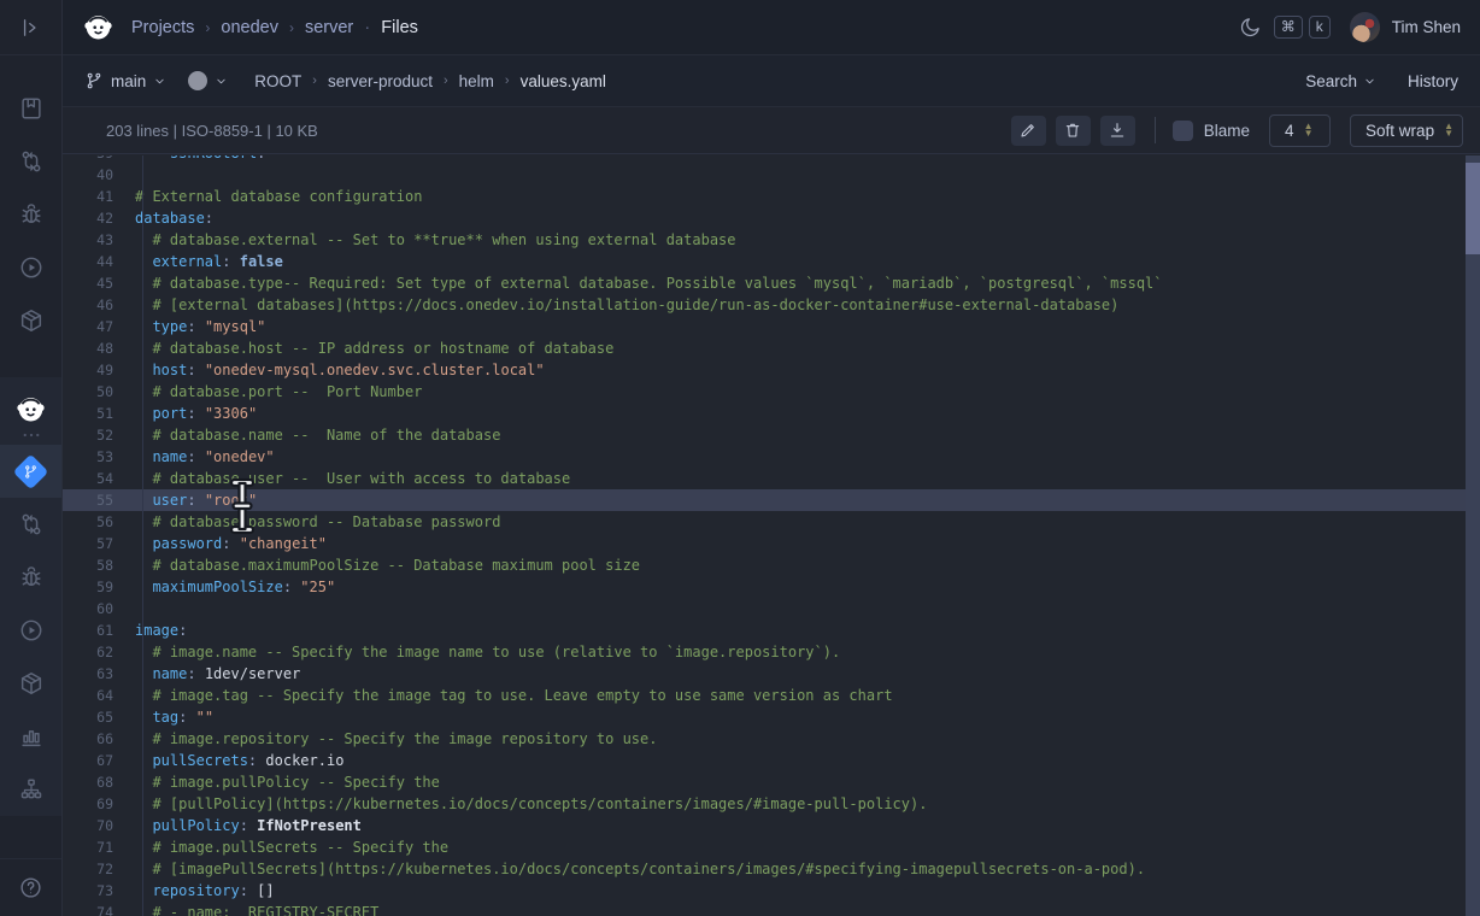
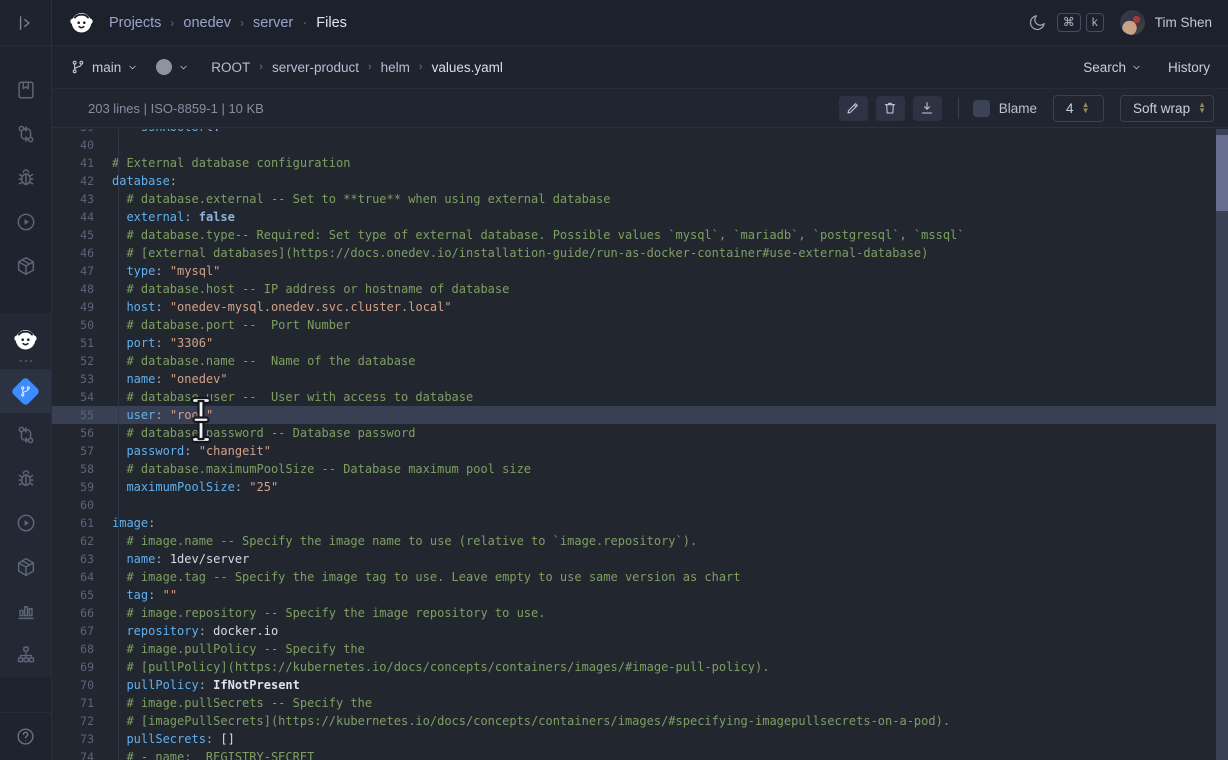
  Projects
  ›
  onedev
  ›
  server
  ·
  Files
  ⌘
  k
  Tim Shen
  main
  ROOT
  ›
  server-product
  ›
  helm
  ›
  values.yaml
  Search
  History
  203 lines | ISO-8859-1 | 10 KB
  Blame
  4
  ▲
  ▼
  Soft wrap
  ▲
  ▼
  40
  41
  # External database configuration
  42
  database:
  43
  # database.external -- Set to **true** when using external database
  44
  external: false
  45
  # database.type-- Required: Set type of external database. Possible values `mysql`, `mariadb`, `postgresql`, `mssql`
  46
  # [external databases](https://docs.onedev.io/installation-guide/run-as-docker-container#use-external-database)
  47
  type: "mysql"
  48
  # database.host -- IP address or hostname of database
  49
  host: "onedev-mysql.onedev.svc.cluster.local"
  50
  # database.port -- Port Number
  51
  port: "3306"
  52
  # database.name -- Name of the database
  53
  name: "onedev"
  54
  # databasuser -- User with access to database
  55
  user: "roo"
  56
  # databasepassword -- Database password
  57
  password: "changeit"
  58
  # database.maximumPoolSize -- Database maximum pool size
  59
  maximumPoolSize: "25"
  60
  61
  image:
  62
  # image.name -- Specify the image name to use (relative to `image.repository`).
  63
  name: 1dev/server
  64
  # image.tag -- Specify the image tag to use. Leave empty to use same version as chart
  65
  tag: ""
  66
  # image.repository -- Specify the image repository to use.
  67
- pullSecrets: docker.io
+ repository: docker.io
  68
  # image.pullPolicy -- Specify the
  69
  # [pullPolicy](https://kubernetes.io/docs/concepts/containers/images/#image-pull-policy).
  70
  pullPolicy: IfNotPresent
  71
  # image.pullSecrets -- Specify the
  72
  # [imagePullSecrets](https://kubernetes.io/docs/concepts/containers/images/#specifying-imagepullsecrets-on-a-pod).
  73
- repository: []
+ pullSecrets: []
  74
  # - name: REGISTRY-SECRET
